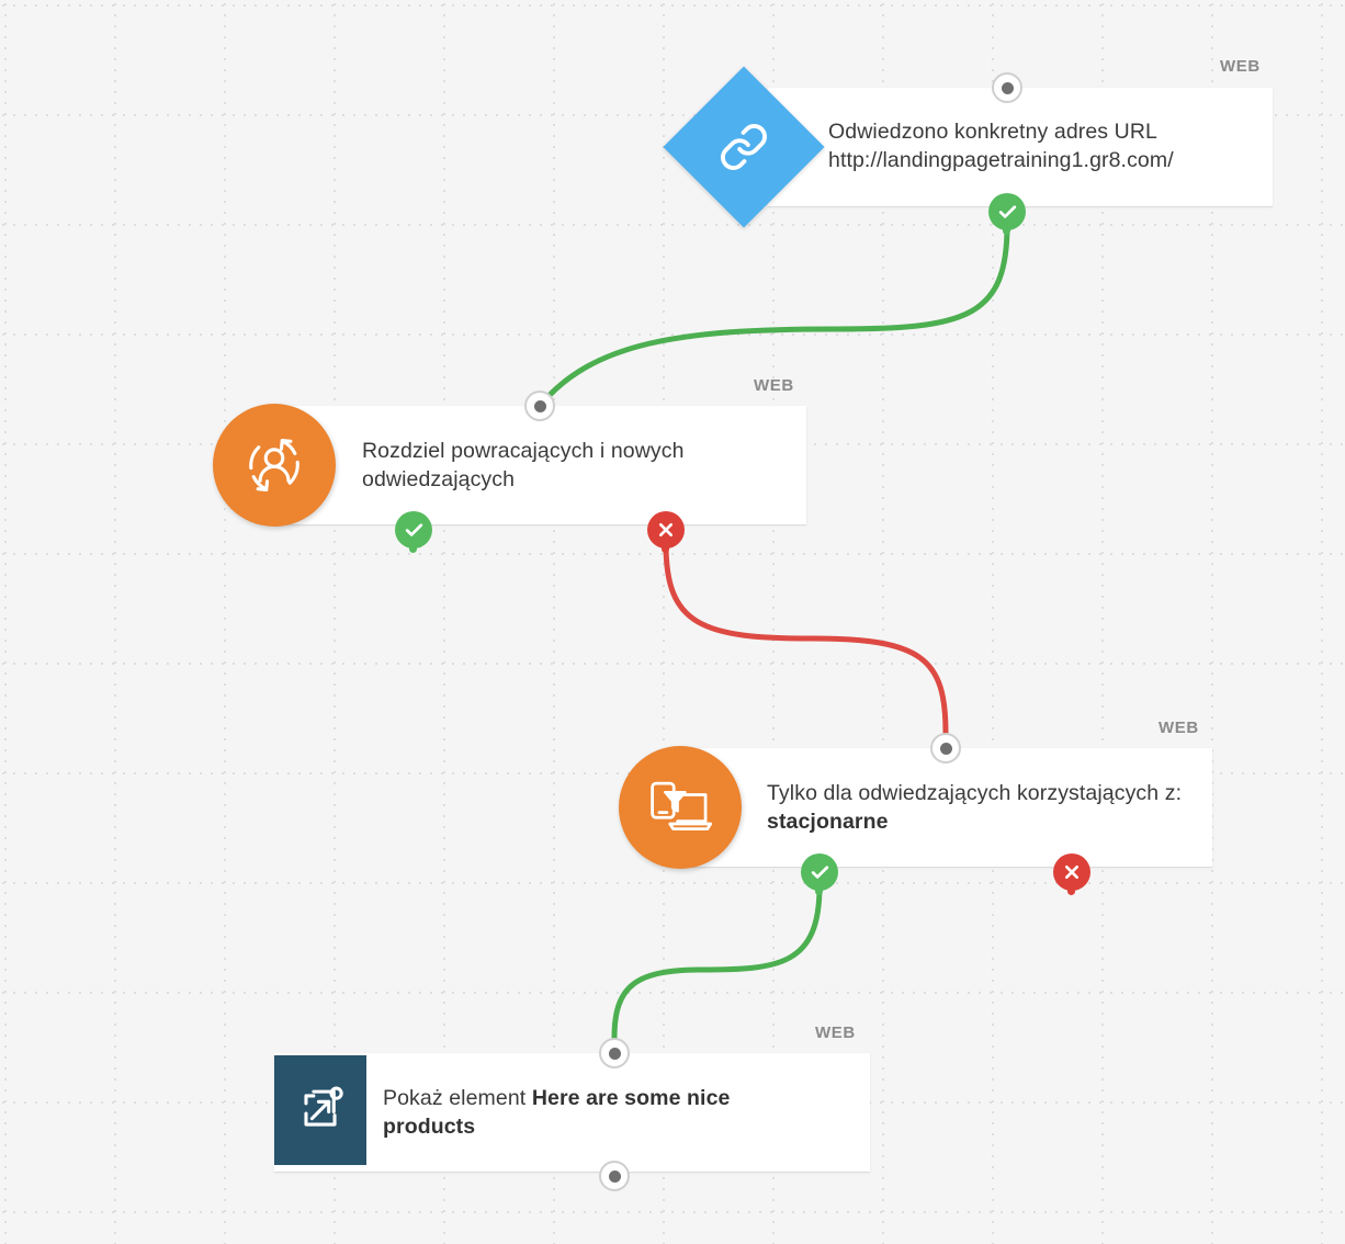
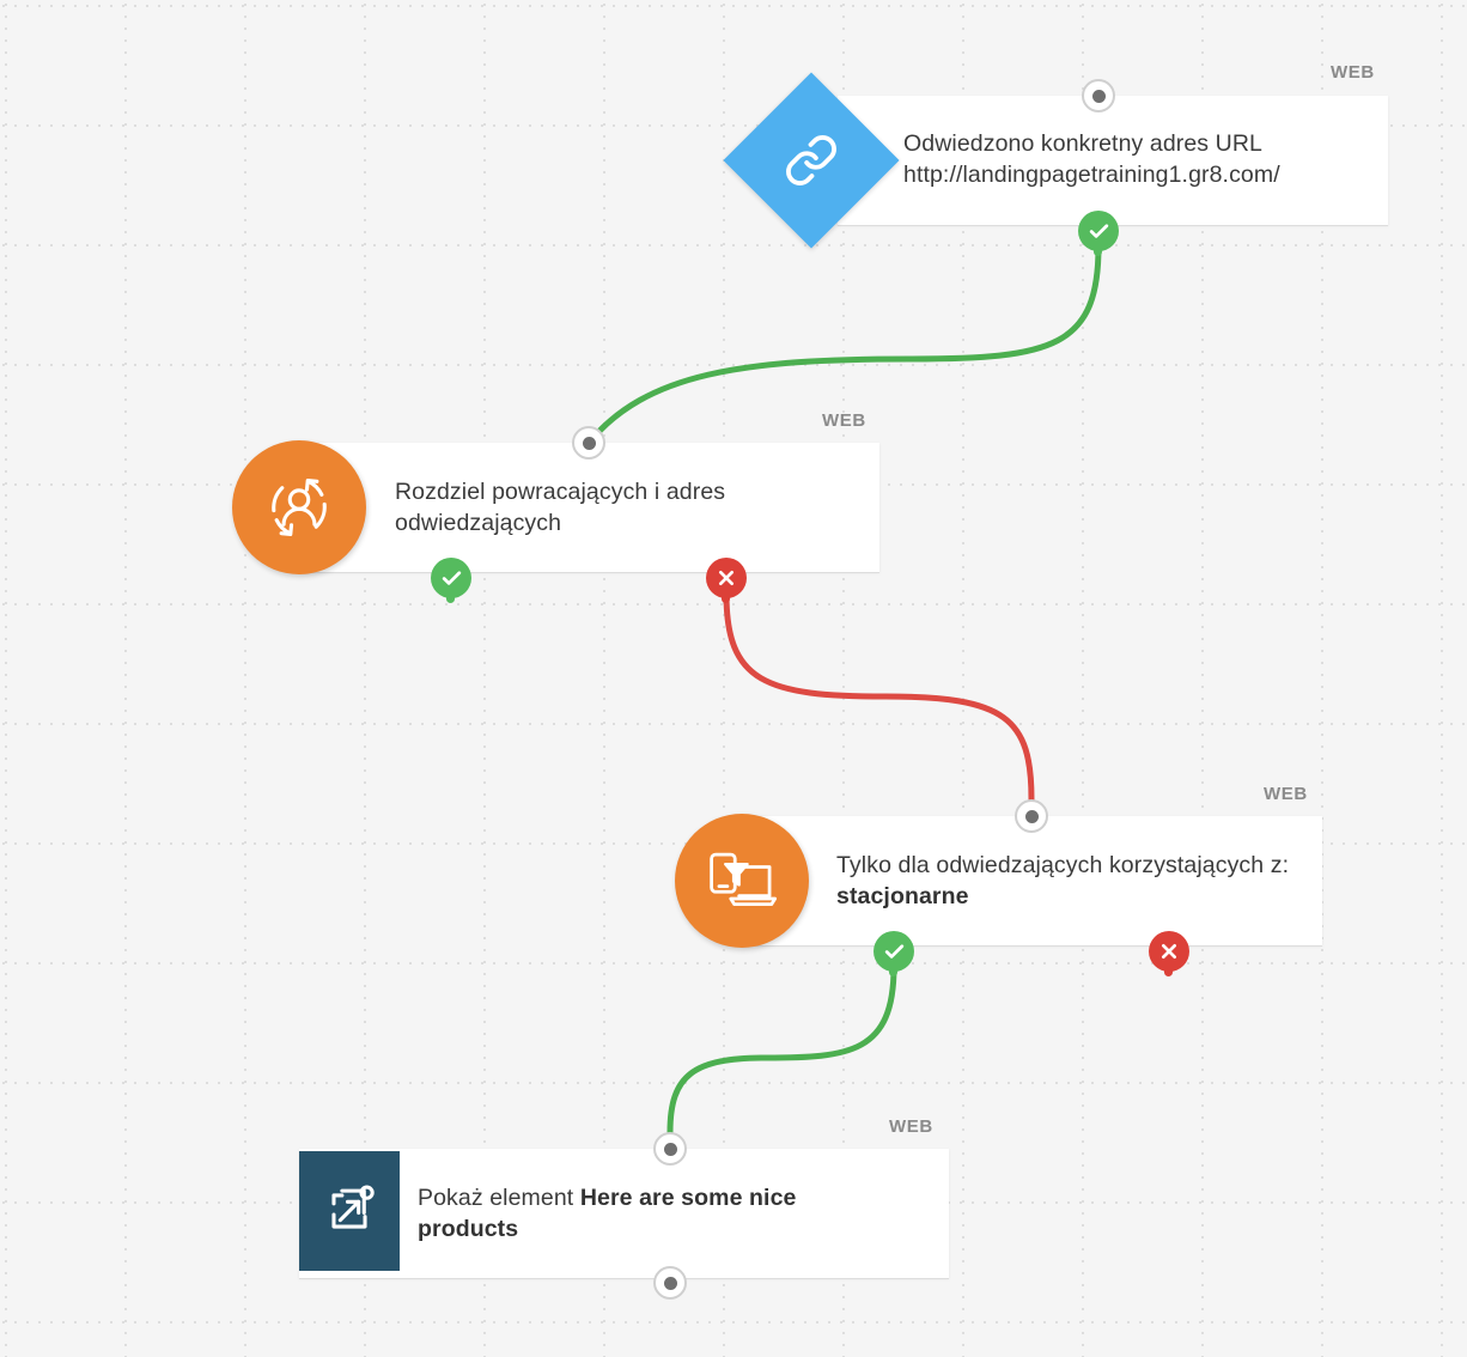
  WEB
  Odwiedzono konkretny adres URL
  http://landingpagetraining1.gr8.com/
  WEB
- Rozdziel powracających i nowych odwiedzających
+ Rozdziel powracających i adres odwiedzających
  WEB
  Tylko dla odwiedzających korzystających z: stacjonarne
  WEB
  Pokaż element Here are some nice products
